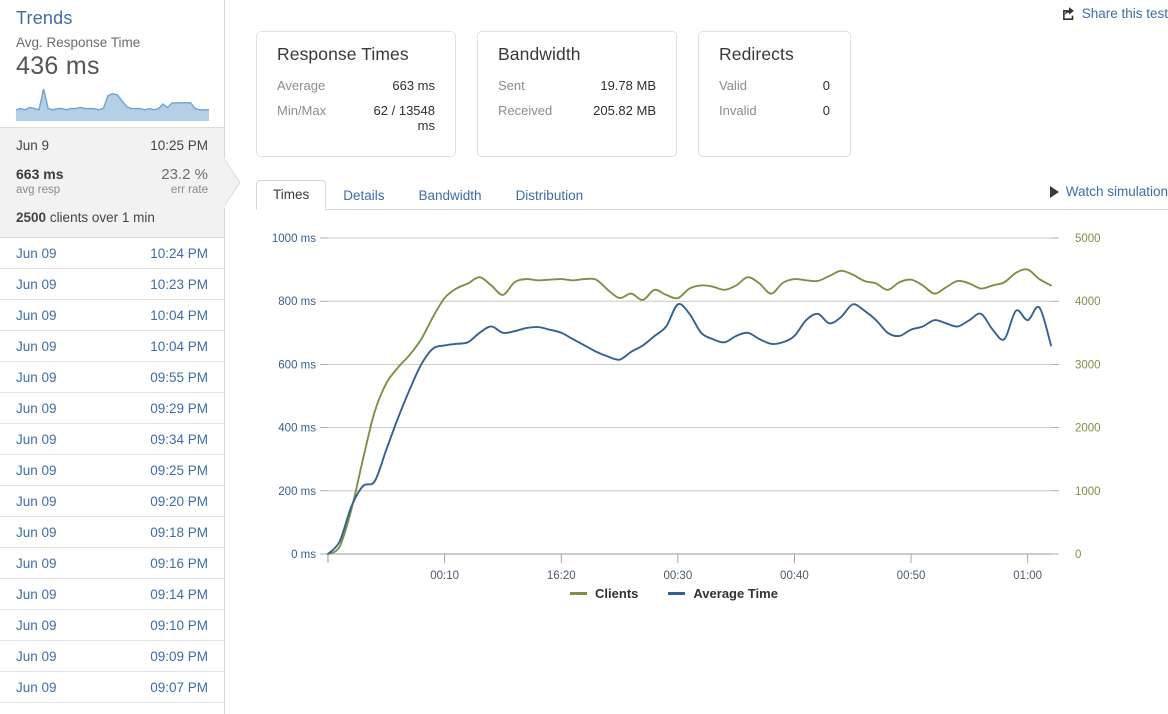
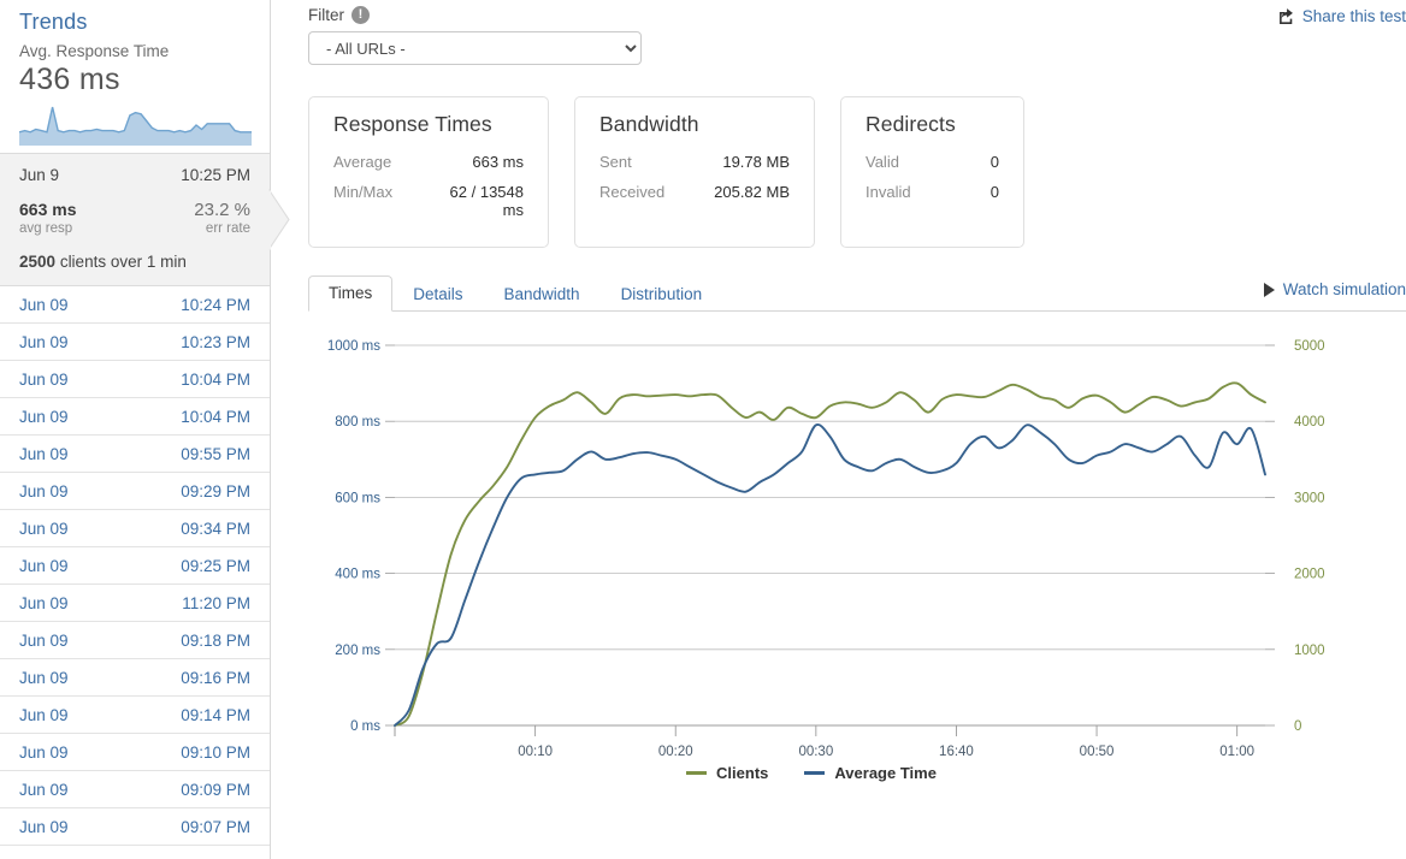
  Trends
  Avg. Response Time
  436 ms
  Jun 9
  10:25 PM
  663 ms
  23.2 %
  avg resp
  err rate
  2500 clients over 1 min
  Jun 09
  10:24 PM
  Jun 09
  10:23 PM
  Jun 09
  10:04 PM
  Jun 09
  10:04 PM
  Jun 09
  09:55 PM
  Jun 09
  09:29 PM
  Jun 09
  09:34 PM
  Jun 09
  09:25 PM
  Jun 09
- 09:20 PM
+ 11:20 PM
  Jun 09
  09:18 PM
  Jun 09
  09:16 PM
  Jun 09
  09:14 PM
  Jun 09
  09:10 PM
  Jun 09
  09:09 PM
  Jun 09
  09:07 PM
+ Filter
+ !
+ - All URLs -
  Share this test
  Response Times
  Average
  663 ms
  Min/Max
  62 / 13548 ms
  Bandwidth
  Sent
  19.78 MB
  Received
  205.82 MB
  Redirects
  Valid
  0
  Invalid
  0
  Times
  Details
  Bandwidth
  Distribution
  Watch simulation
  0 ms
  200 ms
  400 ms
  600 ms
  800 ms
  1000 ms
  0
  1000
  2000
  3000
  4000
  5000
  00:10
- 16:20
+ 00:20
  00:30
- 00:40
+ 16:40
  00:50
  01:00
  Clients
  Average Time
